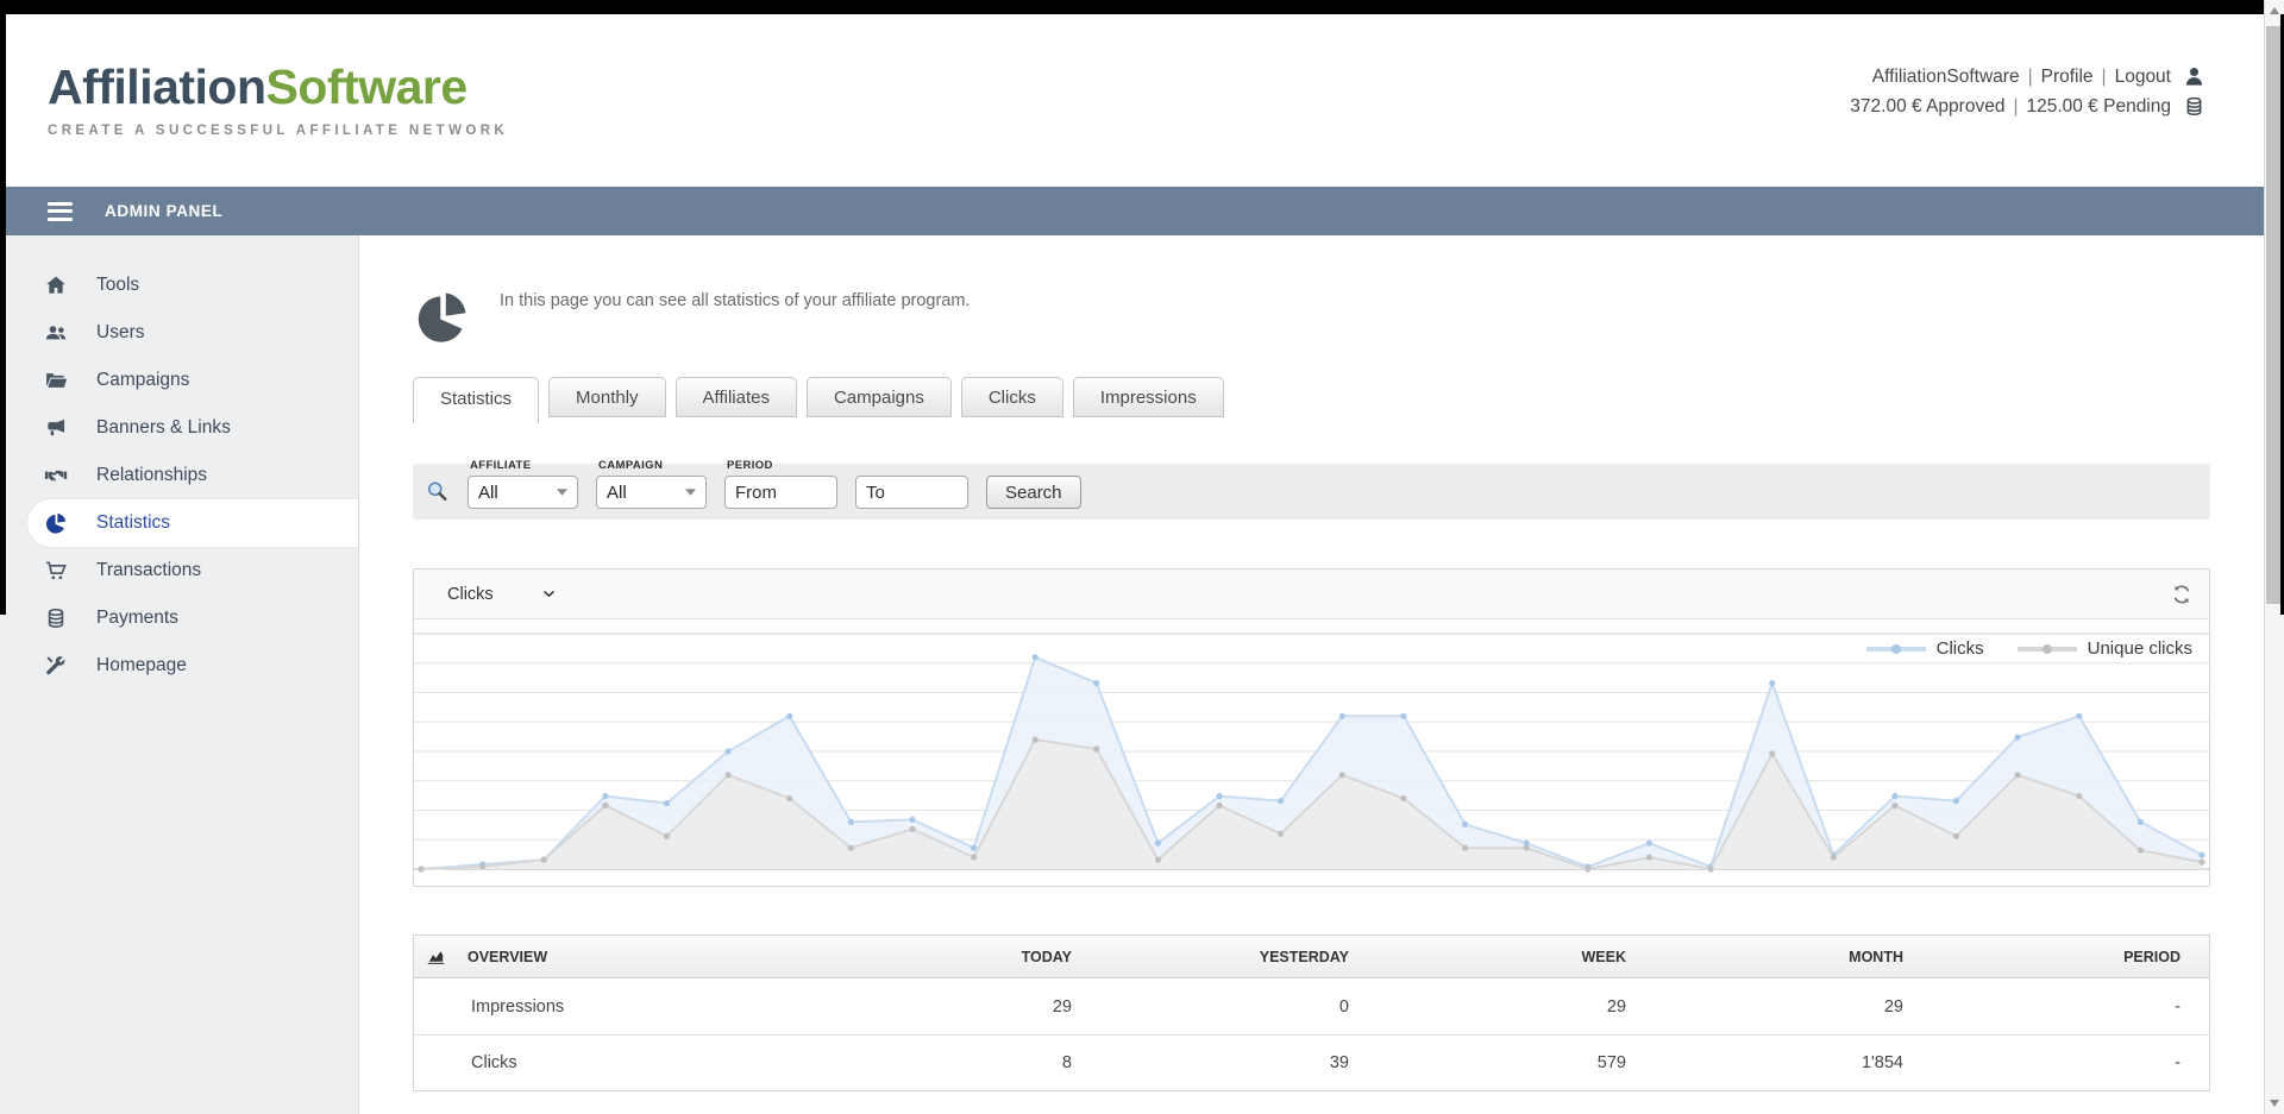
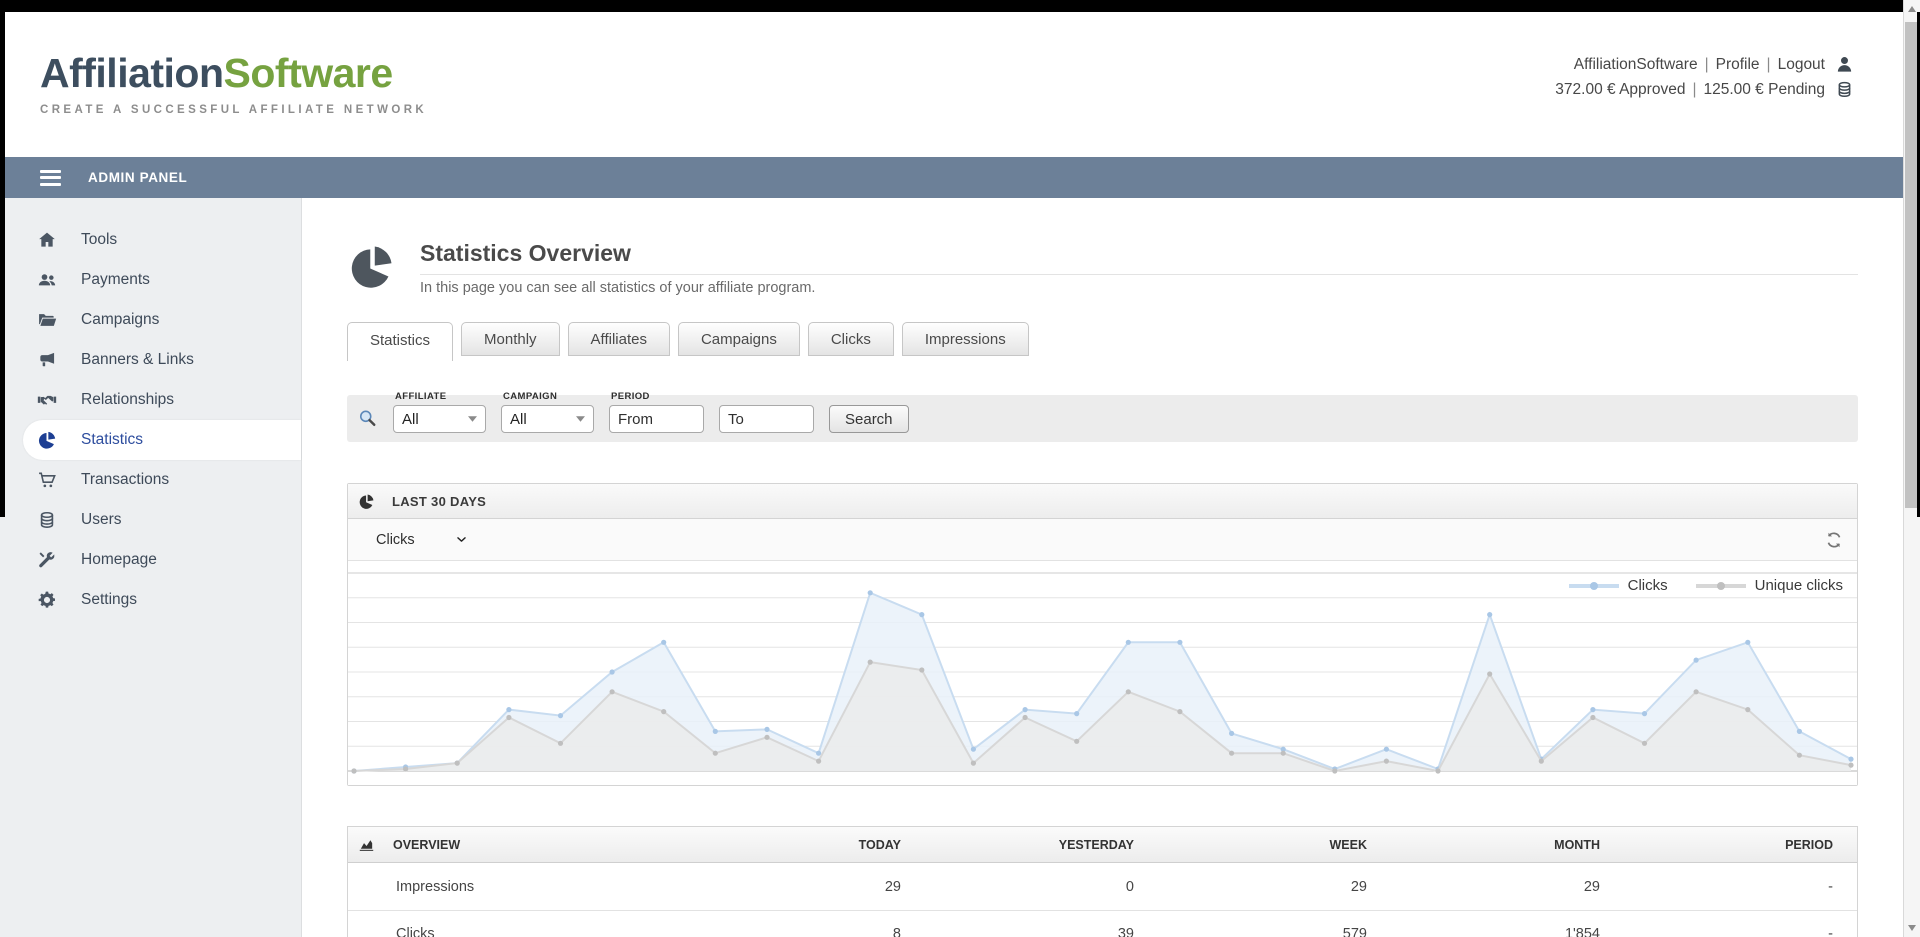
  AffiliationSoftware
  CREATE A SUCCESSFUL AFFILIATE NETWORK
  AffiliationSoftware | Profile | Logout
  372.00 € Approved | 125.00 € Pending
  ADMIN PANEL
  Tools
- Users
+ Payments
  Campaigns
  Banners & Links
  Relationships
  Statistics
  Transactions
- Payments
+ Users
  Homepage
+ Settings
+ Statistics Overview
  In this page you can see all statistics of your affiliate program.
  Statistics
  Monthly
  Affiliates
  Campaigns
  Clicks
  Impressions
  AFFILIATE
  All
  CAMPAIGN
  All
  PERIOD
  From
  To
  Search
+ LAST 30 DAYS
  Clicks
  Clicks
  Unique clicks
  OVERVIEW
  TODAY
  YESTERDAY
  WEEK
  MONTH
  PERIOD
  Impressions
  29
  0
  29
  29
  -
  Clicks
  8
  39
  579
  1'854
  -
